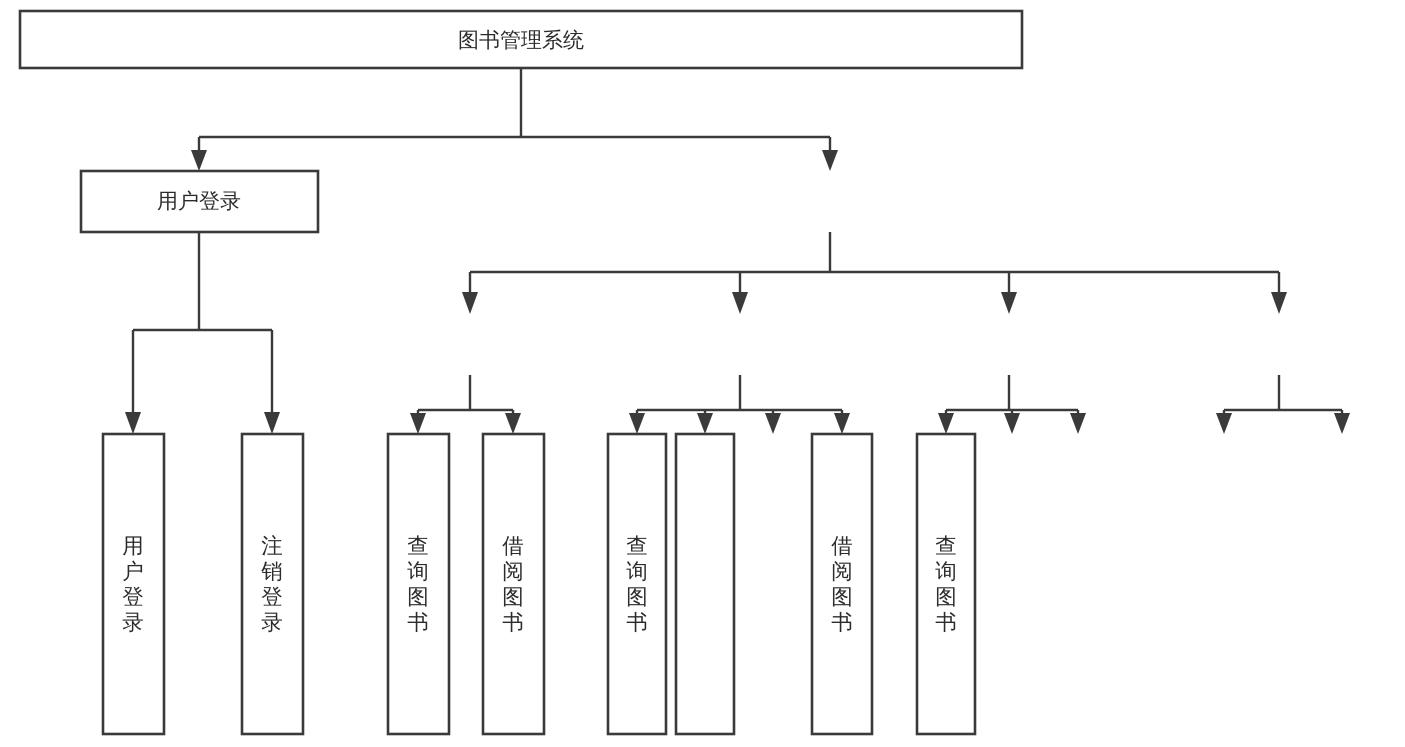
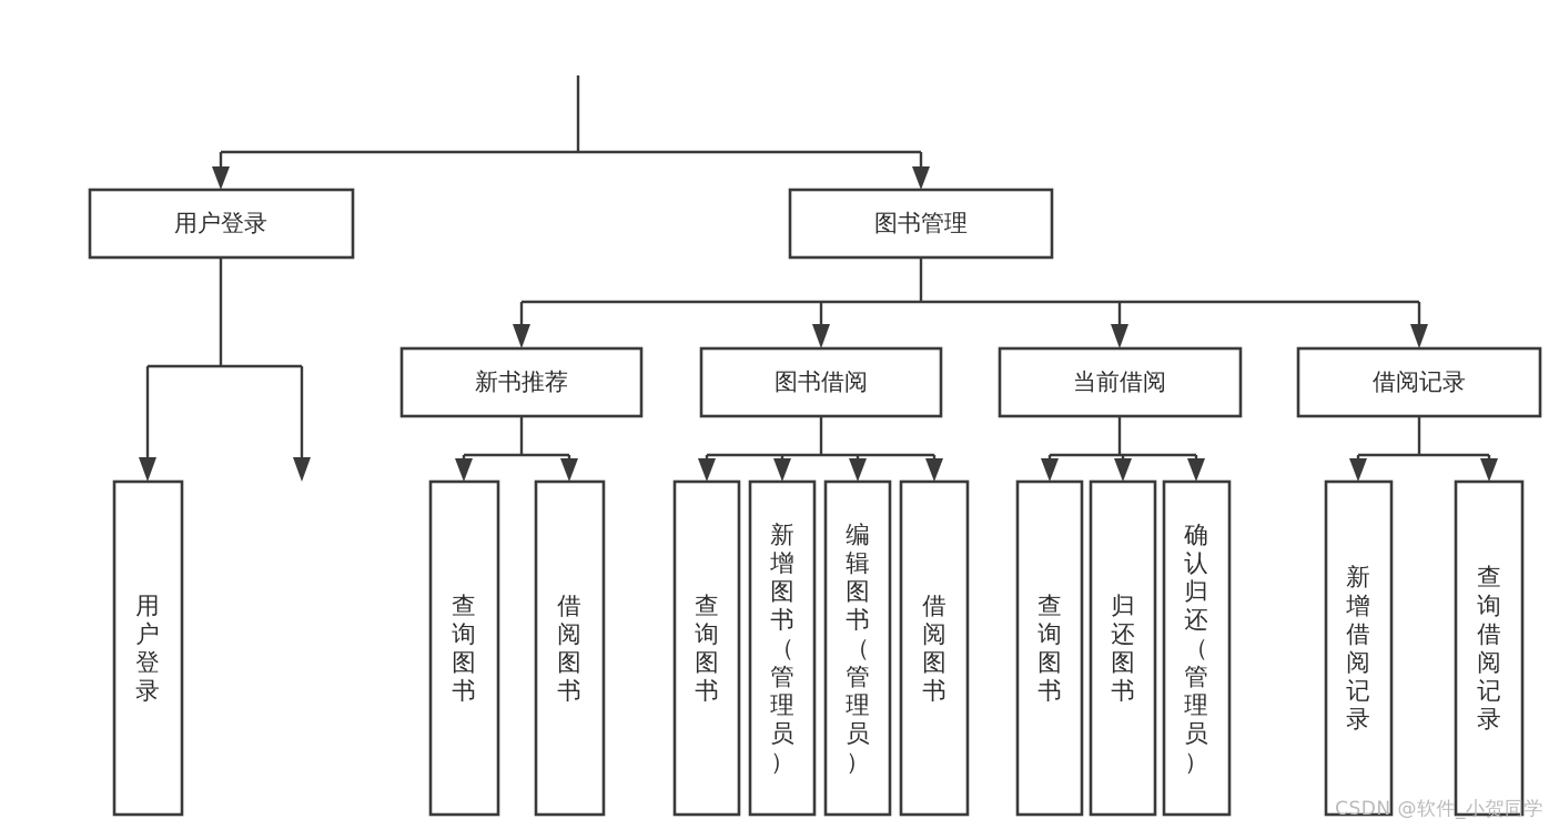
- 图书管理系统
  用户登录
+ 图书管理
+ 新书推荐
+ 图书借阅
+ 当前借阅
+ 借阅记录
  用户登录
- 注销登录
  查询图书
  借阅图书
  查询图书
+ 新增图书（管理员）
+ 编辑图书（管理员）
  借阅图书
  查询图书
+ 归还图书
+ 确认归还（管理员）
+ 新增借阅记录
+ 查询借阅记录
+ CSDN @软件_小贺同学
